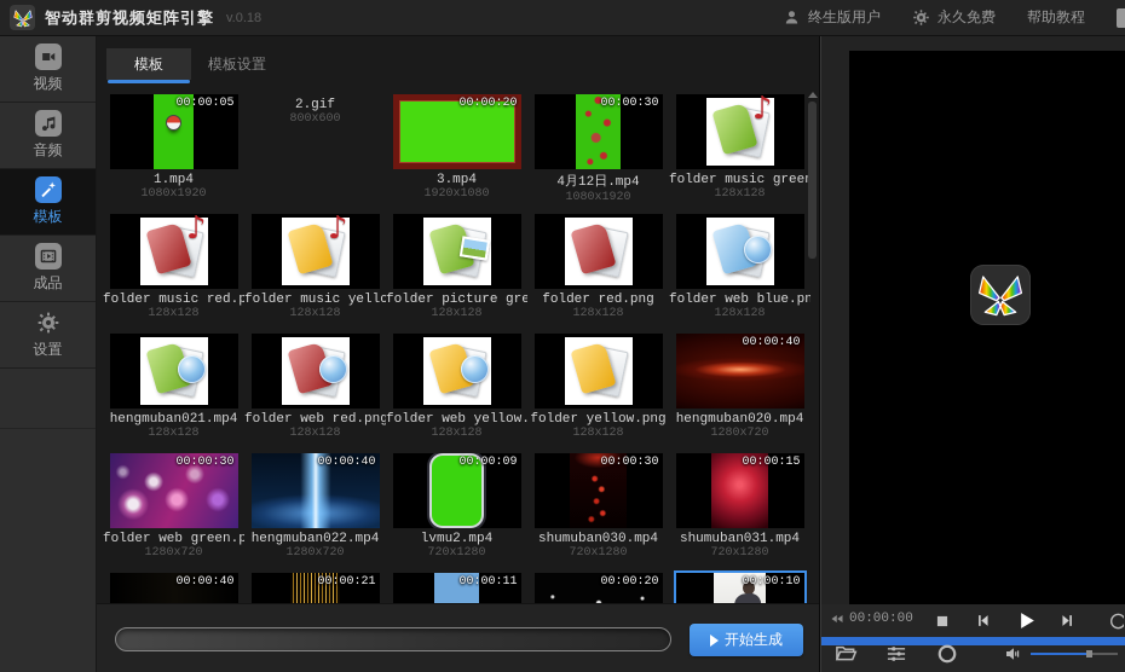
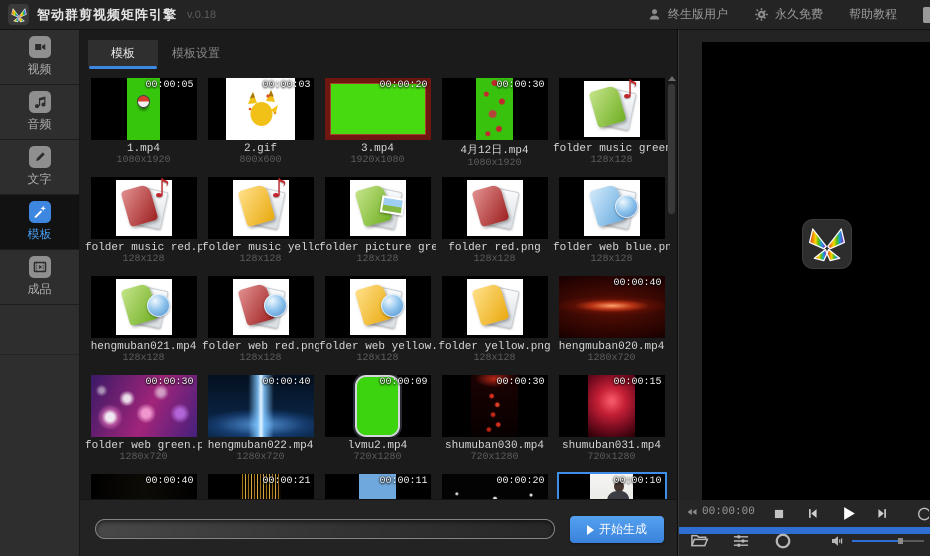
  智动群剪视频矩阵引擎
  v.0.18
  终生版用户
  永久免费
  帮助教程
  视频
  音频
+ 文字
  模板
  成品
- 设置
  模板
  模板设置
  00:00:05
  1.mp4
  1080x1920
+ 00:00:03
  2.gif
  800x600
  00:00:20
  3.mp4
  1920x1080
  00:00:30
  4月12日.mp4
  1080x1920
  ♪
  folder music gree
  128x128
  ♪
  folder music red.p
  128x128
  ♪
  folder music yello
  128x128
  folder picture gre
  128x128
  folder red.png
  128x128
  folder web blue.pn
  128x128
  hengmuban021.mp4
  128x128
  folder web red.png
  128x128
  folder web yellow.
  128x128
  folder yellow.png
  128x128
  00:00:40
  hengmuban020.mp4
  1280x720
  00:00:30
  folder web green.p
  1280x720
  00:00:40
  hengmuban022.mp4
  1280x720
  00:00:09
  lvmu2.mp4
  720x1280
  00:00:30
  shumuban030.mp4
  720x1280
  00:00:15
  shumuban031.mp4
  720x1280
  00:00:40
  00:00:21
  00:00:11
  00:00:20
  00:00:10
  开始生成
  00:00:00
